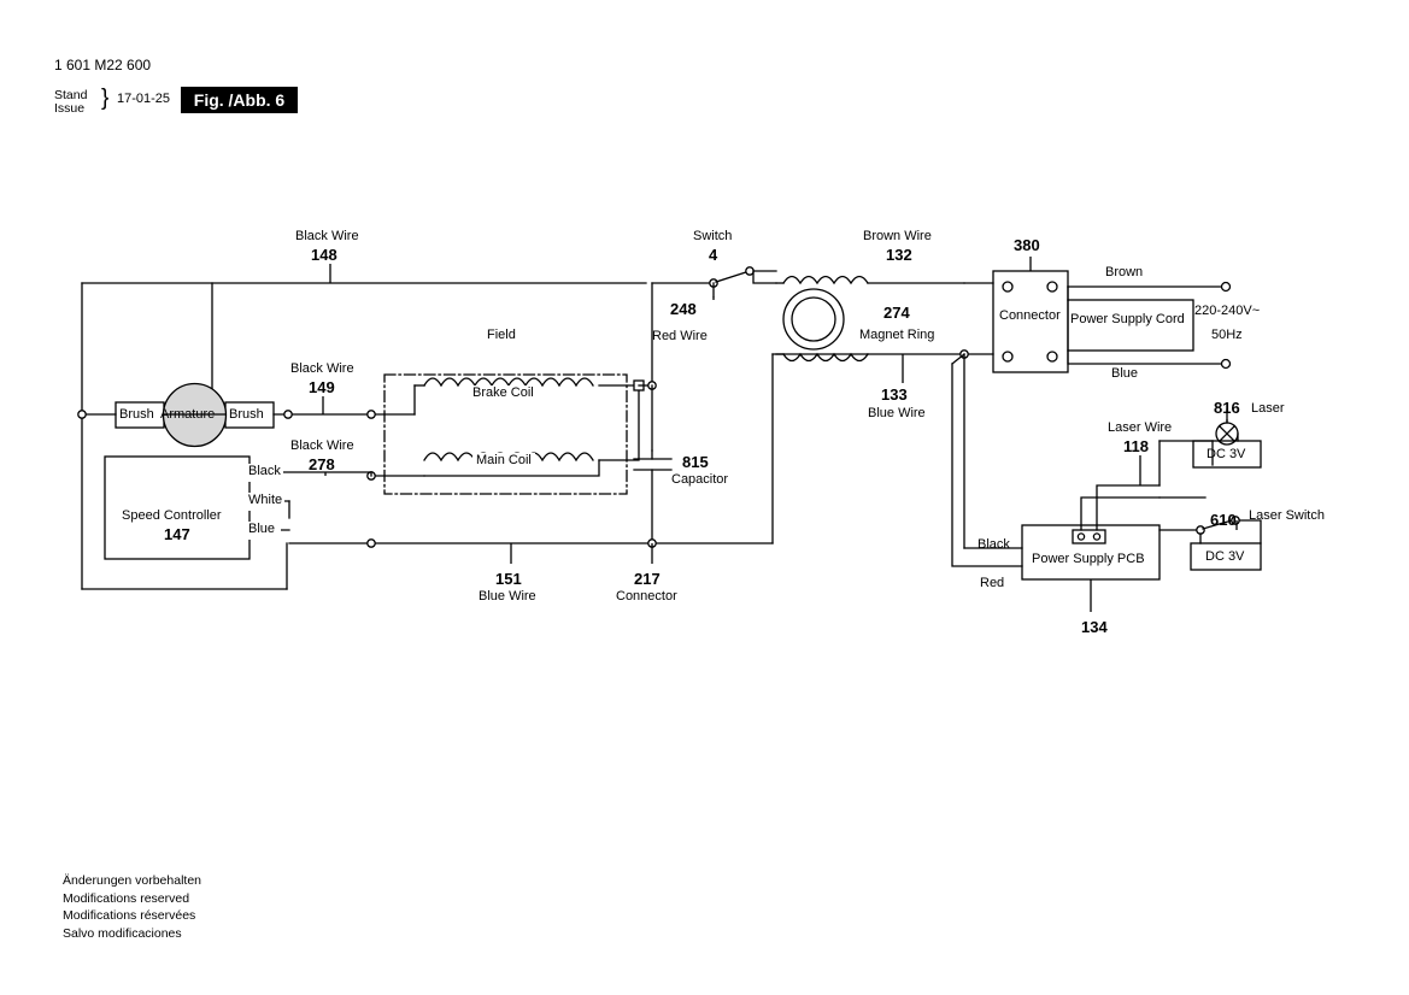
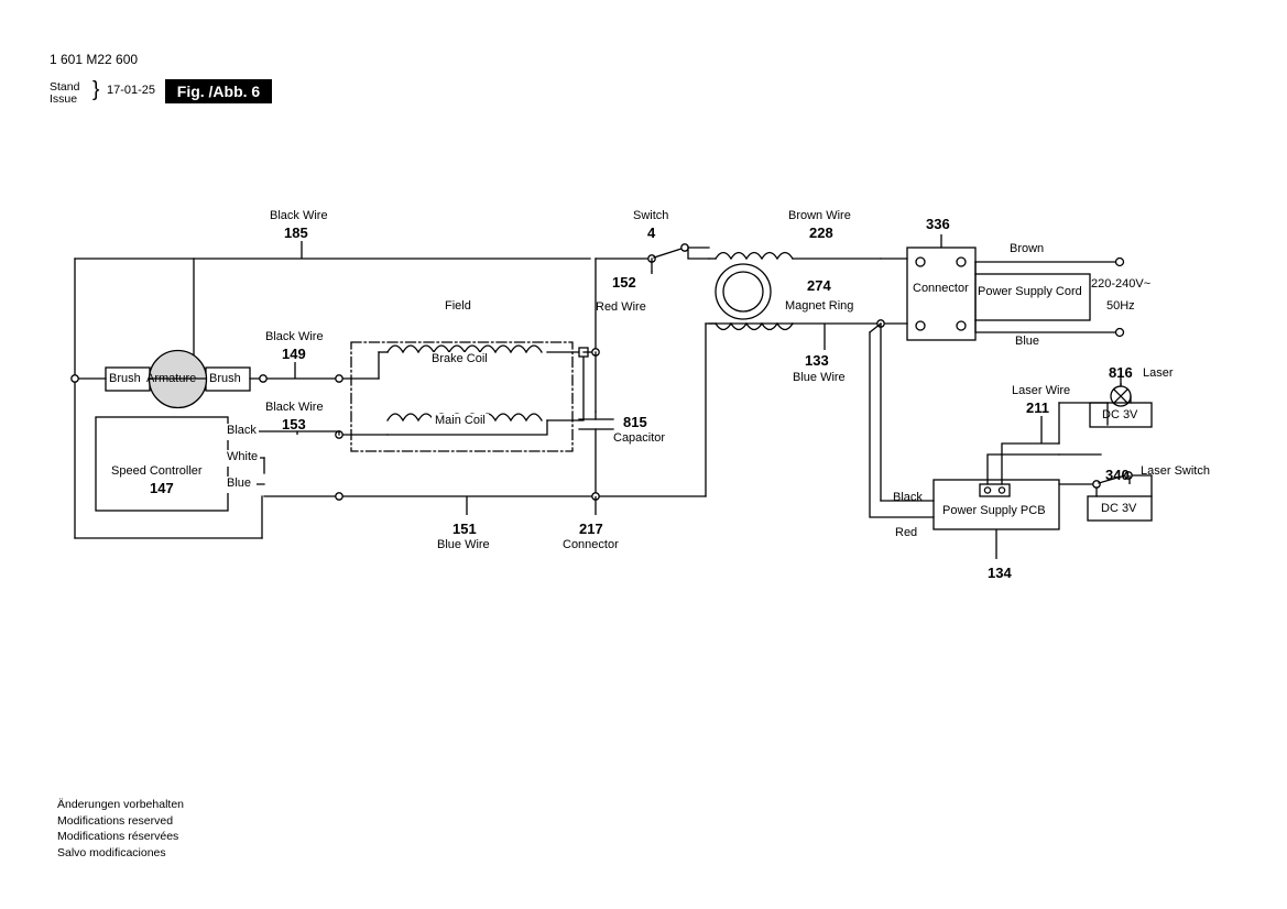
  1 601 M22 600
  Stand
  Issue
  }
  17-01-25
  Fig. /Abb. 6
  Black Wire
- 148
+ 185
  Black Wire
  149
  Black Wire
- 278
+ 153
  Brush
  Armature
  Brush
  Field
  Brake Coil
  Main Coil
  Speed Controller
  147
  Black
  White
  Blue
  151
  Blue Wire
  217
  Connector
  815
  Capacitor
  Switch
  4
- 248
+ 152
  Red Wire
  274
  Magnet Ring
  Brown Wire
- 132
+ 228
  133
  Blue Wire
- 380
+ 336
  Connector
  Power Supply Cord
  Brown
  Blue
  220-240V~
  50Hz
  Laser Wire
- 118
+ 211
  816
  Laser
  DC 3V
- 610
+ 340
  Laser Switch
  DC 3V
  Power Supply PCB
  134
  Black
  Red
  Änderungen vorbehalten
  Modifications reserved
  Modifications réservées
  Salvo modificaciones
